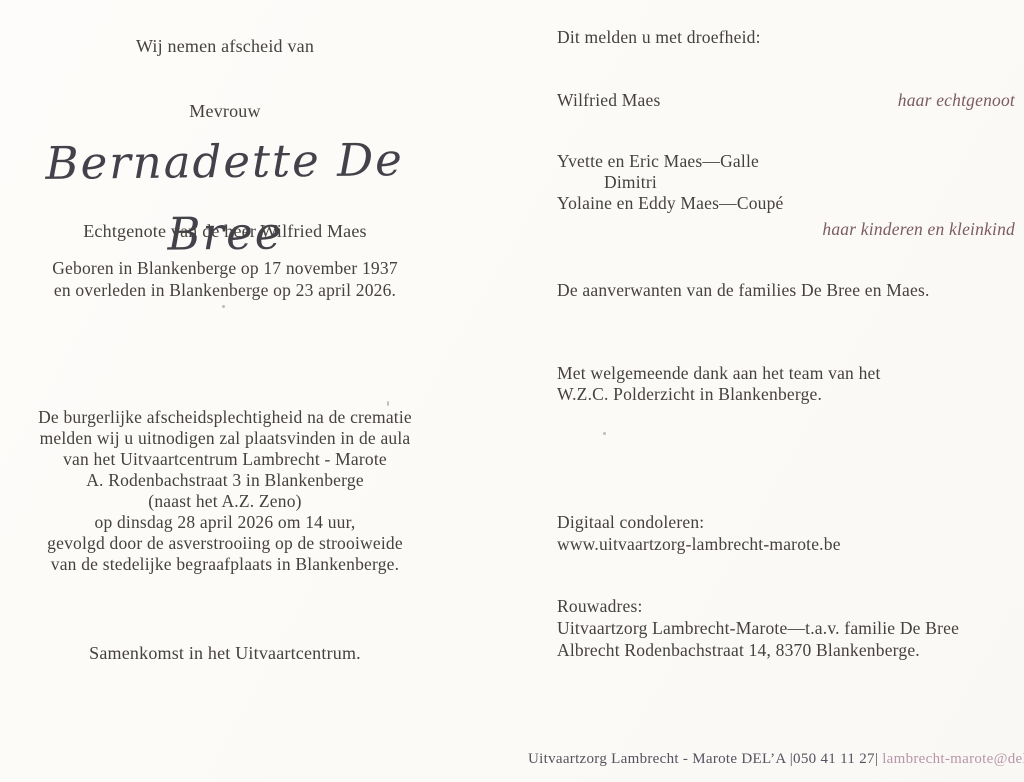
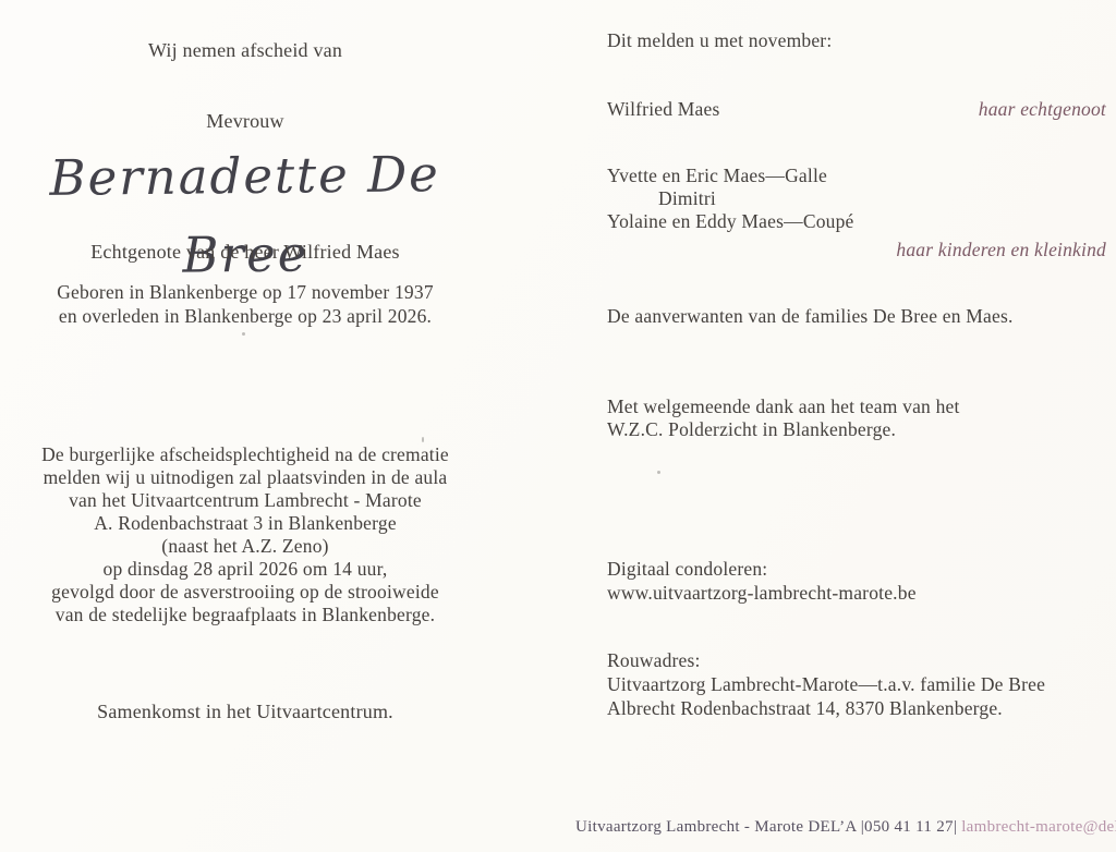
  Wij nemen afscheid van
  Mevrouw
  Bernadette De Bree
  Echtgenote van de heer Wilfried Maes
  Geboren in Blankenberge op 17 november 1937
  en overleden in Blankenberge op 23 april 2026.
  De burgerlijke afscheidsplechtigheid na de crematie
  melden wij u uitnodigen zal plaatsvinden in de aula
  van het Uitvaartcentrum Lambrecht - Marote
  A. Rodenbachstraat 3 in Blankenberge
  (naast het A.Z. Zeno)
  op dinsdag 28 april 2026 om 14 uur,
  gevolgd door de asverstrooiing op de strooiweide
  van de stedelijke begraafplaats in Blankenberge.
  Samenkomst in het Uitvaartcentrum.
- Dit melden u met droefheid:
+ Dit melden u met november:
  Wilfried Maes
  haar echtgenoot
  Yvette en Eric Maes—Galle
  Dimitri
  Yolaine en Eddy Maes—Coupé
  haar kinderen en kleinkind
  De aanverwanten van de families De Bree en Maes.
  Met welgemeende dank aan het team van het
  W.Z.C. Polderzicht in Blankenberge.
  Digitaal condoleren:
  www.uitvaartzorg-lambrecht-marote.be
  Rouwadres:
  Uitvaartzorg Lambrecht-Marote—t.a.v. familie De Bree
  Albrecht Rodenbachstraat 14, 8370 Blankenberge.
  Uitvaartzorg Lambrecht - Marote DEL’A |050 41 11 27| lambrecht-marote@de
